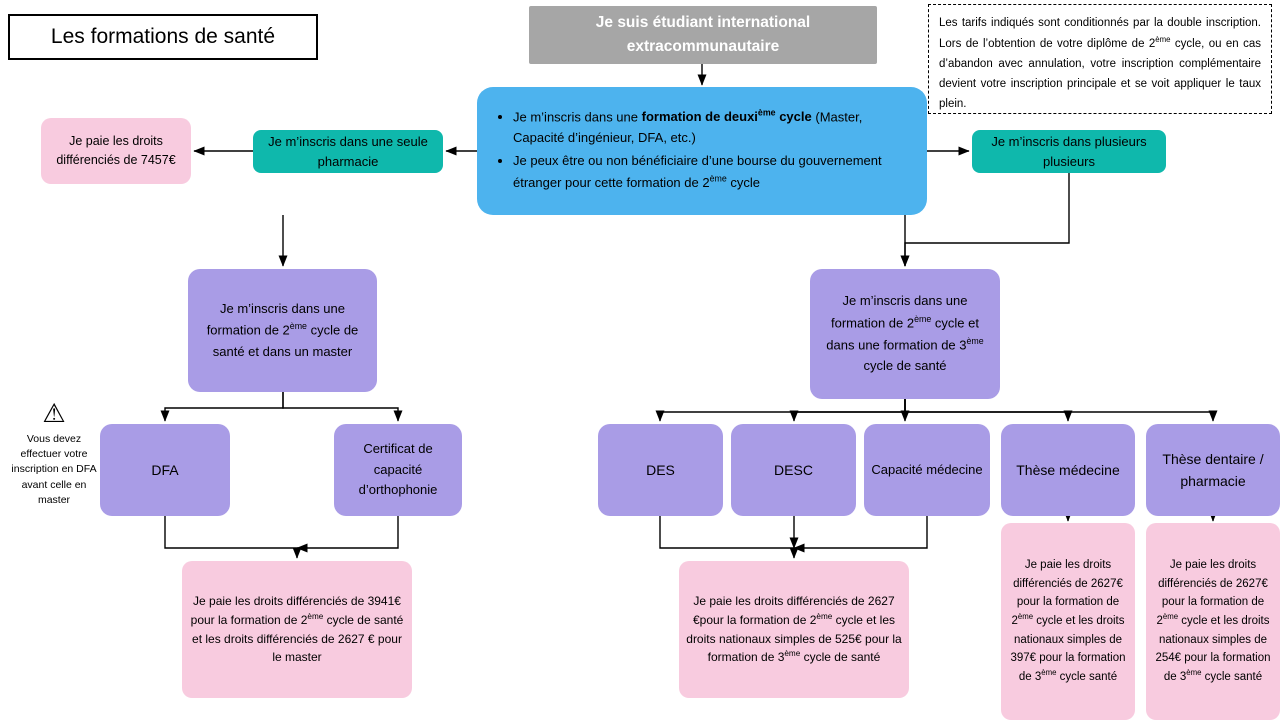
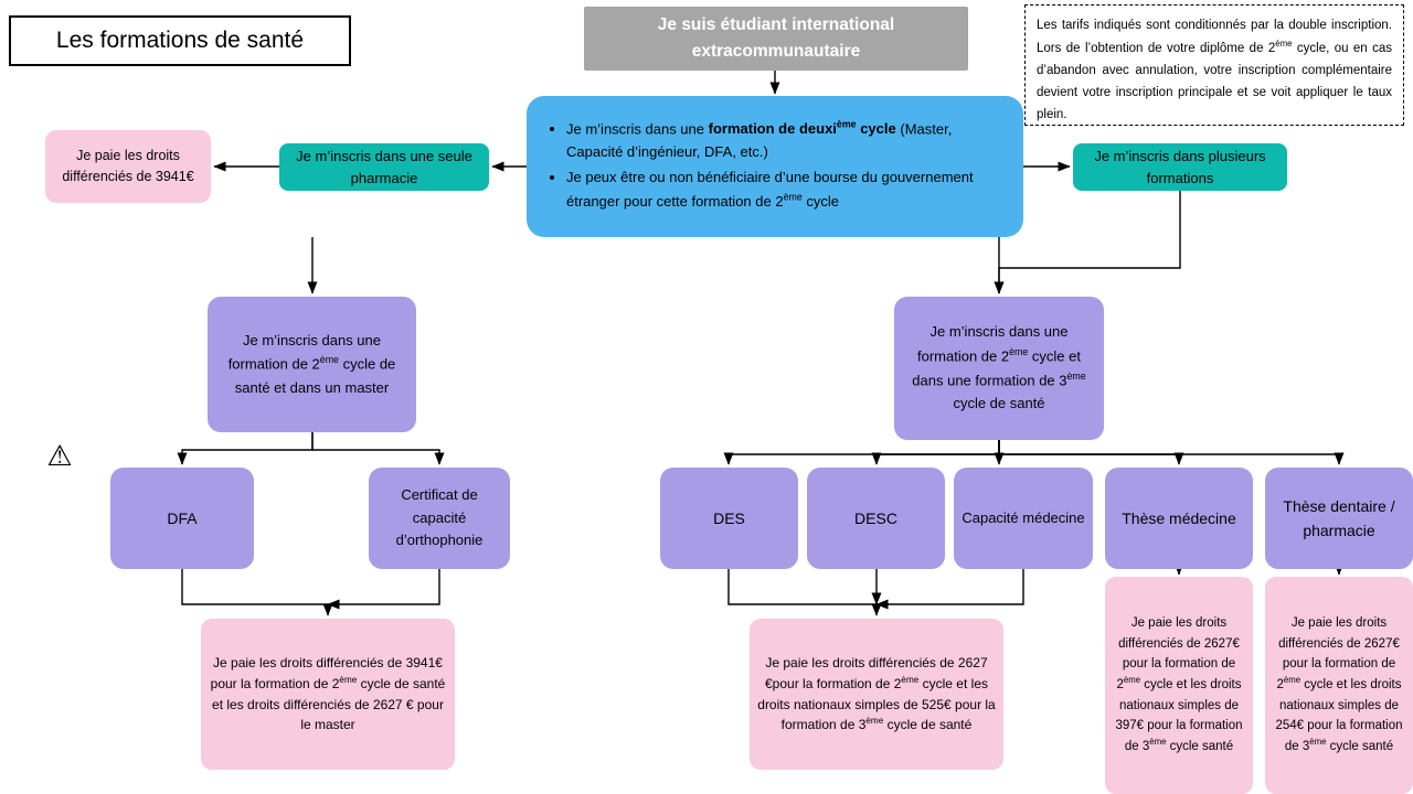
  Les formations de santé
  Je suis étudiant international
  extracommunautaire
  Les tarifs indiqués sont conditionnés par la double inscription. Lors de l’obtention de votre diplôme de 2ème cycle, ou en cas d’abandon avec annulation, votre inscription complémentaire devient votre inscription principale et se voit appliquer le taux plein.
  Je m’inscris dans une formation de deuxième cycle (Master, Capacité d’ingénieur, DFA, etc.)
  Je peux être ou non bénéficiaire d’une bourse du gouvernement étranger pour cette formation de 2ème cycle
  Je m’inscris dans une seule pharmacie
- Je m’inscris dans plusieurs plusieurs
+ Je m’inscris dans plusieurs formations
- Je paie les droits différenciés de 7457€
+ Je paie les droits différenciés de 3941€
  Je m’inscris dans une formation de 2ème cycle de santé et dans un master
  Je m’inscris dans une formation de 2ème cycle et dans une formation de 3ème cycle de santé
  DFA
  Certificat de capacité d’orthophonie
  DES
  DESC
  Capacité médecine
  Thèse médecine
  Thèse dentaire / pharmacie
  Je paie les droits différenciés de 3941€ pour la formation de 2ème cycle de santé et les droits différenciés de 2627 € pour le master
  Je paie les droits différenciés de 2627 €pour la formation de 2ème cycle et les droits nationaux simples de 525€ pour la formation de 3ème cycle de santé
  Je paie les droits différenciés de 2627€ pour la formation de 2ème cycle et les droits nationaux simples de 397€ pour la formation de 3ème cycle santé
  Je paie les droits différenciés de 2627€ pour la formation de 2ème cycle et les droits nationaux simples de 254€ pour la formation de 3ème cycle santé
  ⚠
- Vous devez effectuer votre inscription en DFA avant celle en master
